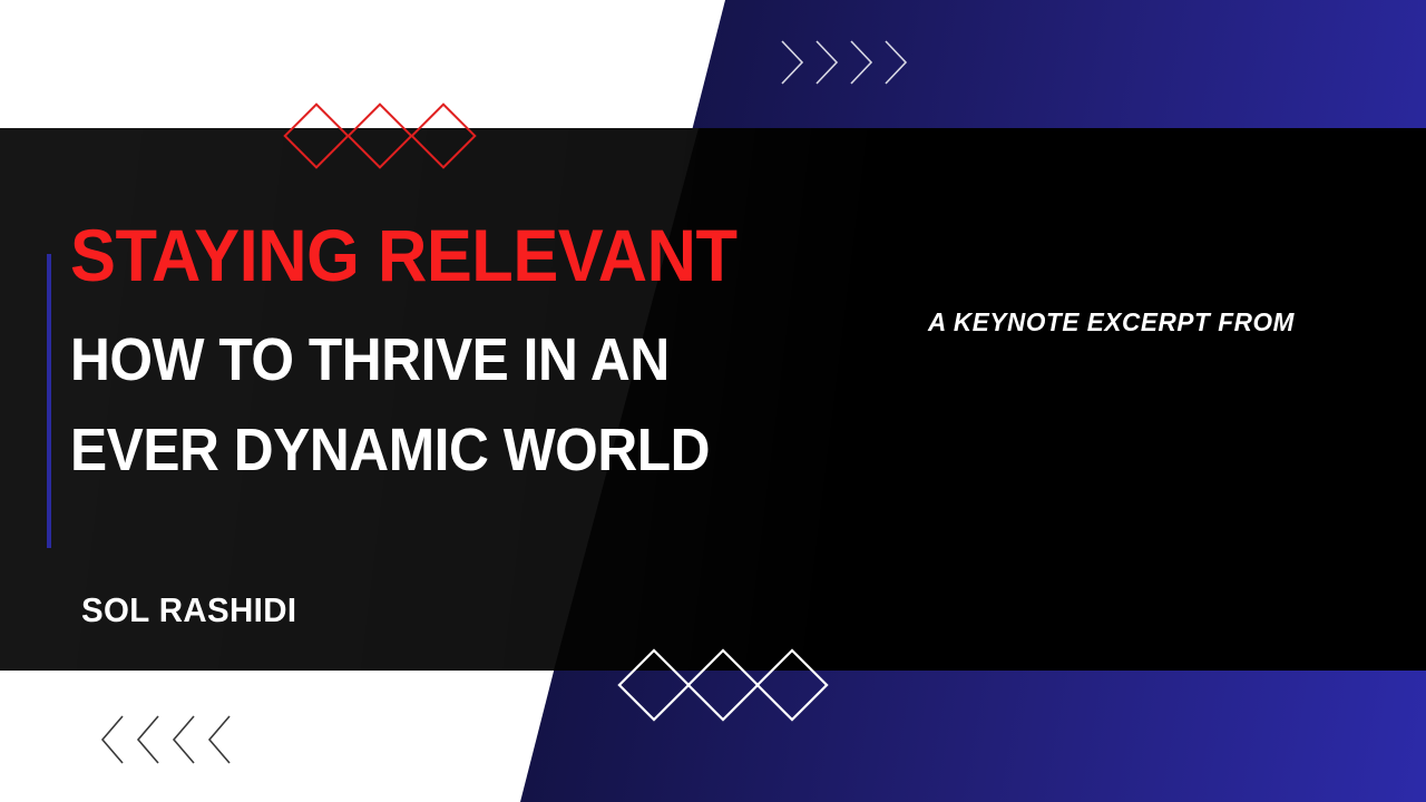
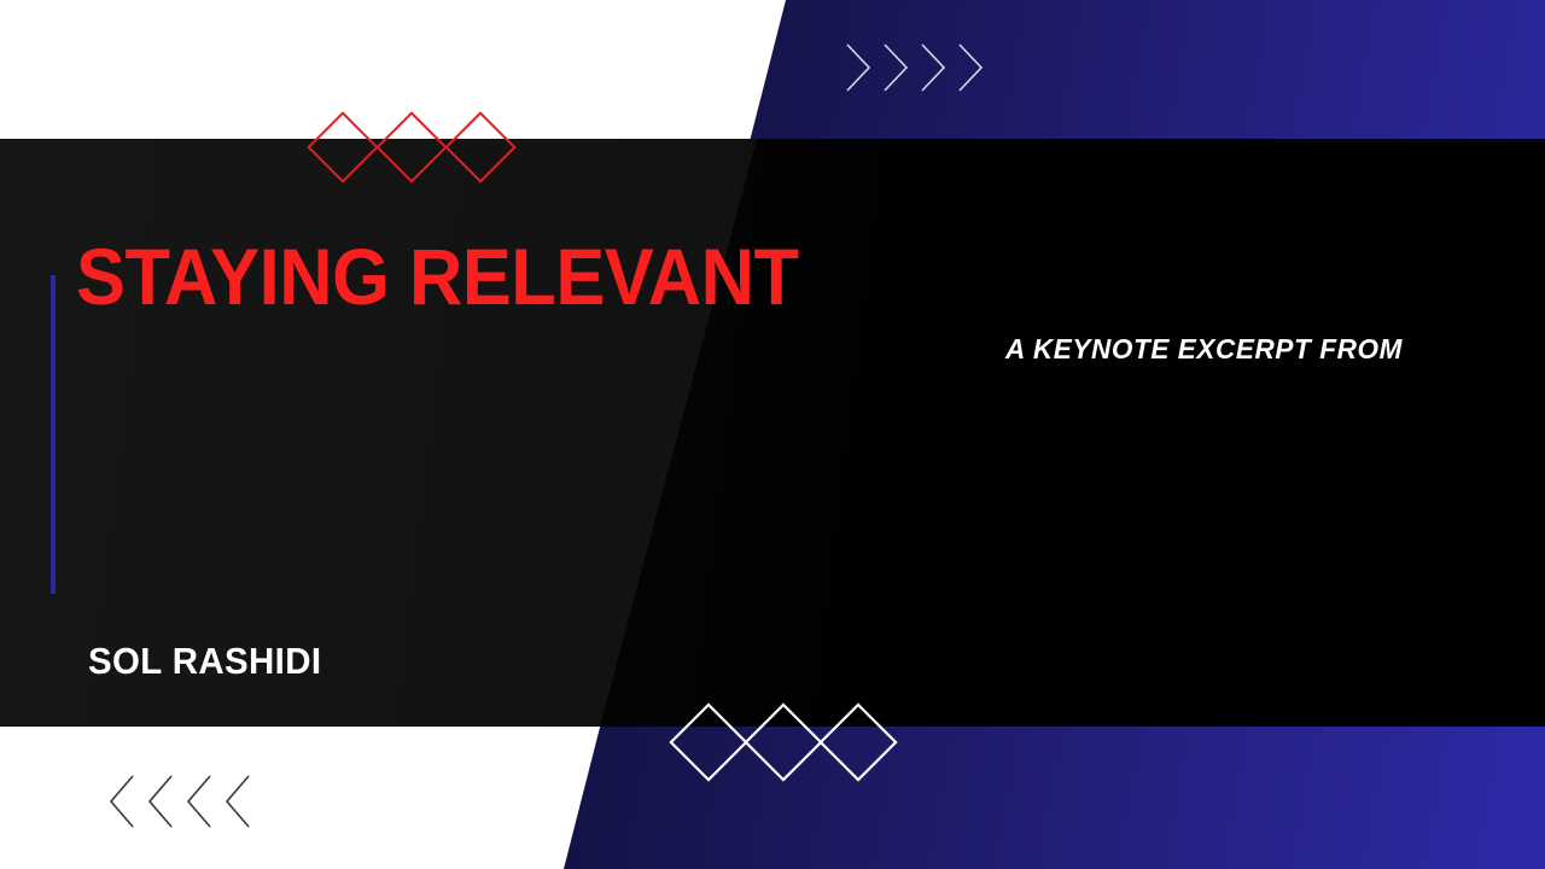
  STAYING RELEVANT
- HOW TO THRIVE IN AN
- EVER DYNAMIC WORLD
  SOL RASHIDI
  A KEYNOTE EXCERPT FROM
